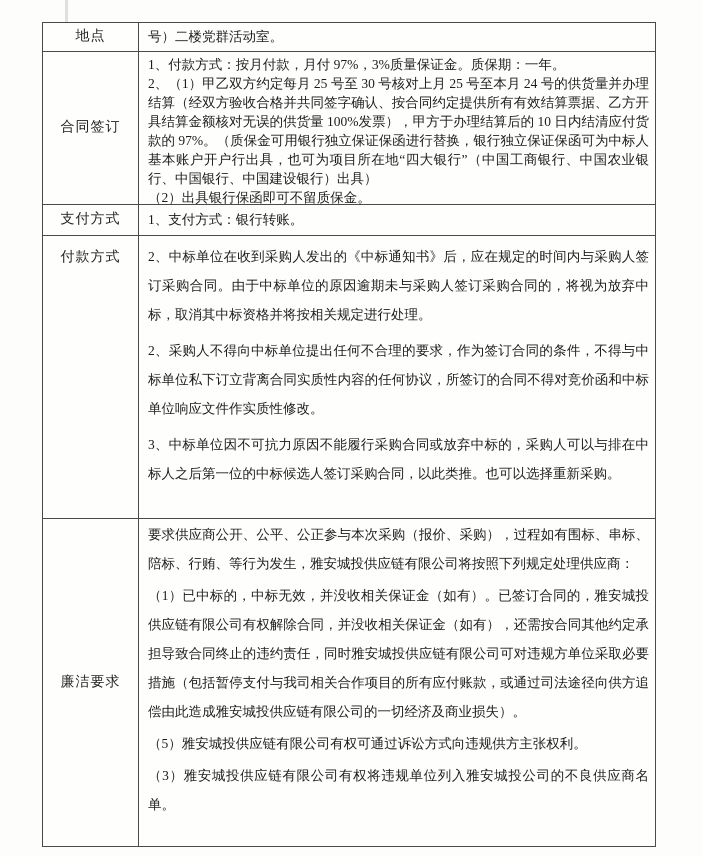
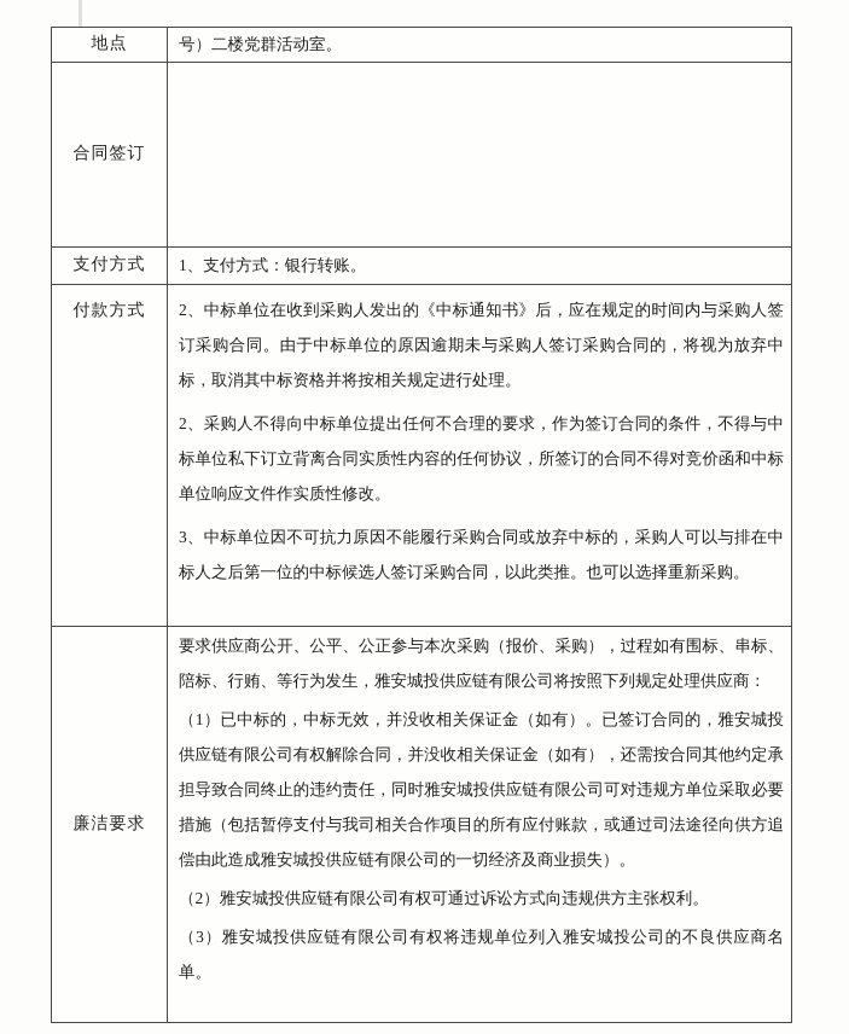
  地点
  号）二楼党群活动室。
  合同签订
- 1、付款方式：按月付款，月付 97%，3%质量保证金。质保期：一年。
- 2、（1）甲乙双方约定每月 25 号至 30 号核对上月 25 号至本月 24 号的供货量并办理结算（经双方验收合格并共同签字确认、按合同约定提供所有有效结算票据、乙方开具结算金额核对无误的供货量 100%发票），甲方于办理结算后的 10 日内结清应付货款的 97%。（质保金可用银行独立保证保函进行替换，银行独立保证保函可为中标人基本账户开户行出具，也可为项目所在地“四大银行”（中国工商银行、中国农业银行、中国银行、中国建设银行）出具）
- （2）出具银行保函即可不留质保金。
  支付方式
  1、支付方式：银行转账。
  付款方式
  2、中标单位在收到采购人发出的《中标通知书》后，应在规定的时间内与采购人签订采购合同。由于中标单位的原因逾期未与采购人签订采购合同的，将视为放弃中标，取消其中标资格并将按相关规定进行处理。
  2、采购人不得向中标单位提出任何不合理的要求，作为签订合同的条件，不得与中标单位私下订立背离合同实质性内容的任何协议，所签订的合同不得对竞价函和中标单位响应文件作实质性修改。
  3、中标单位因不可抗力原因不能履行采购合同或放弃中标的，采购人可以与排在中标人之后第一位的中标候选人签订采购合同，以此类推。也可以选择重新采购。
  廉洁要求
  要求供应商公开、公平、公正参与本次采购（报价、采购），过程如有围标、串标、陪标、行贿、等行为发生，雅安城投供应链有限公司将按照下列规定处理供应商：
  （1）已中标的，中标无效，并没收相关保证金（如有）。已签订合同的，雅安城投供应链有限公司有权解除合同，并没收相关保证金（如有），还需按合同其他约定承担导致合同终止的违约责任，同时雅安城投供应链有限公司可对违规方单位采取必要措施（包括暂停支付与我司相关合作项目的所有应付账款，或通过司法途径向供方追偿由此造成雅安城投供应链有限公司的一切经济及商业损失）。
- （5）雅安城投供应链有限公司有权可通过诉讼方式向违规供方主张权利。
+ （2）雅安城投供应链有限公司有权可通过诉讼方式向违规供方主张权利。
  （3）雅安城投供应链有限公司有权将违规单位列入雅安城投公司的不良供应商名单。
